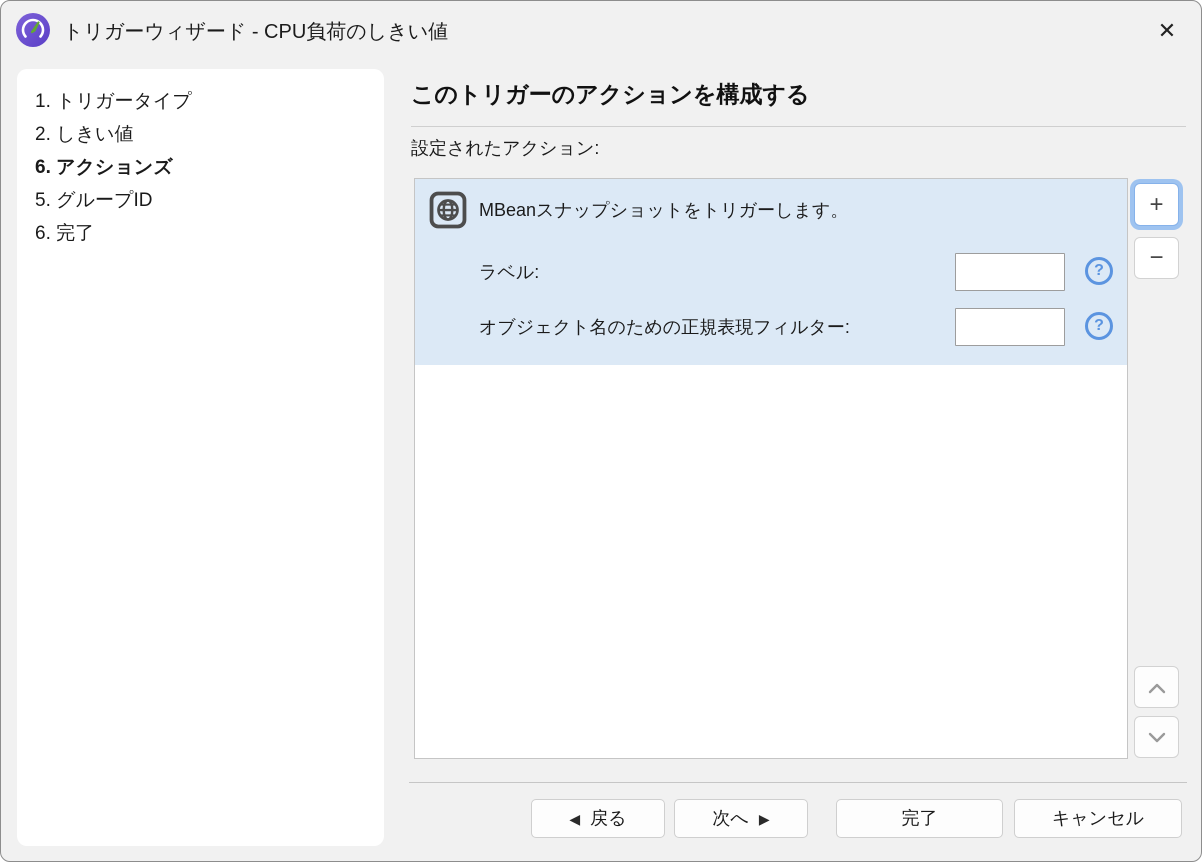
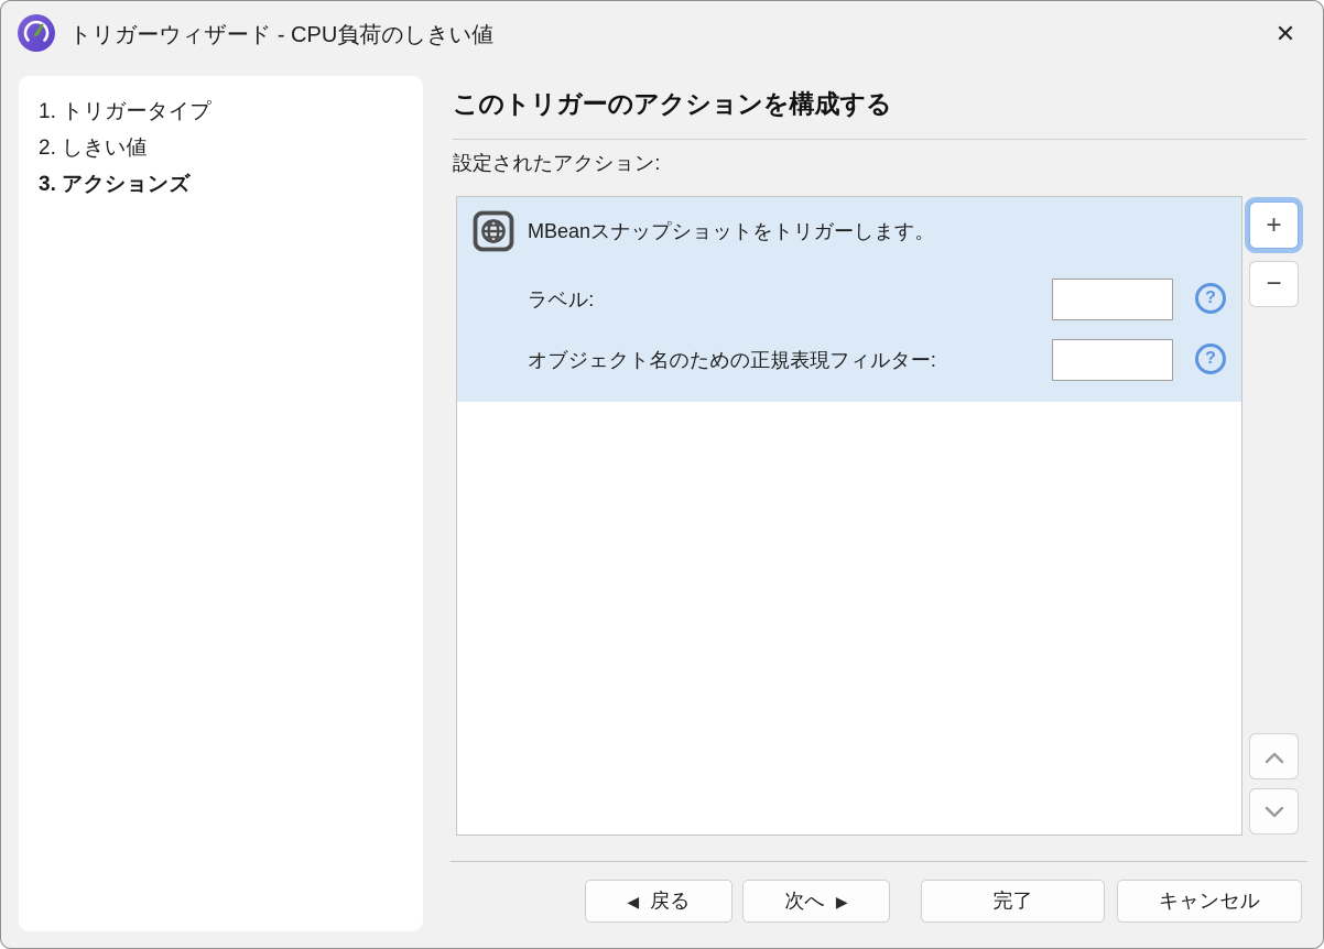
  トリガーウィザード - CPU負荷のしきい値
  ✕
  1. トリガータイプ
  2. しきい値
- 6. アクションズ
+ 3. アクションズ
- 5. グループID
- 6. 完了
  このトリガーのアクションを構成する
  設定されたアクション:
  MBeanスナップショットをトリガーします。
  ラベル:
  ?
  オブジェクト名のための正規表現フィルター:
  ?
  +
  −
  ◀
  戻る
  次へ
  ▶
  完了
  キャンセル
